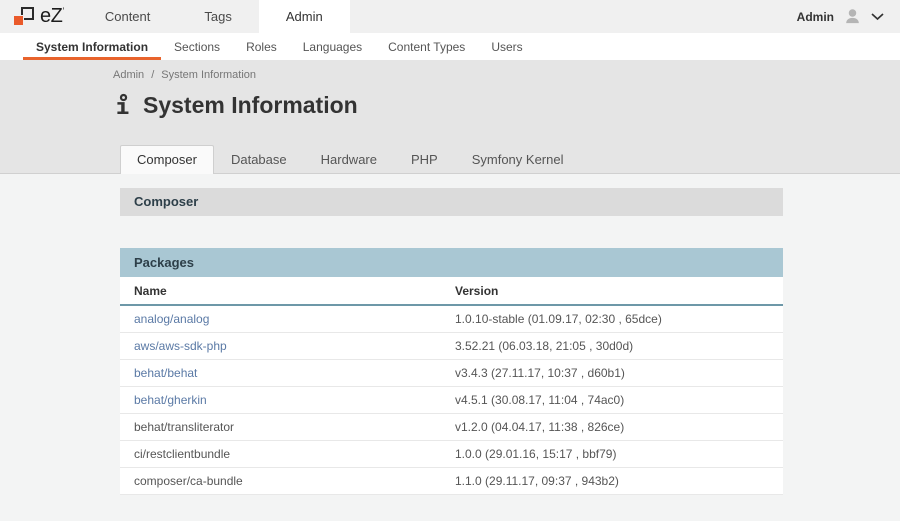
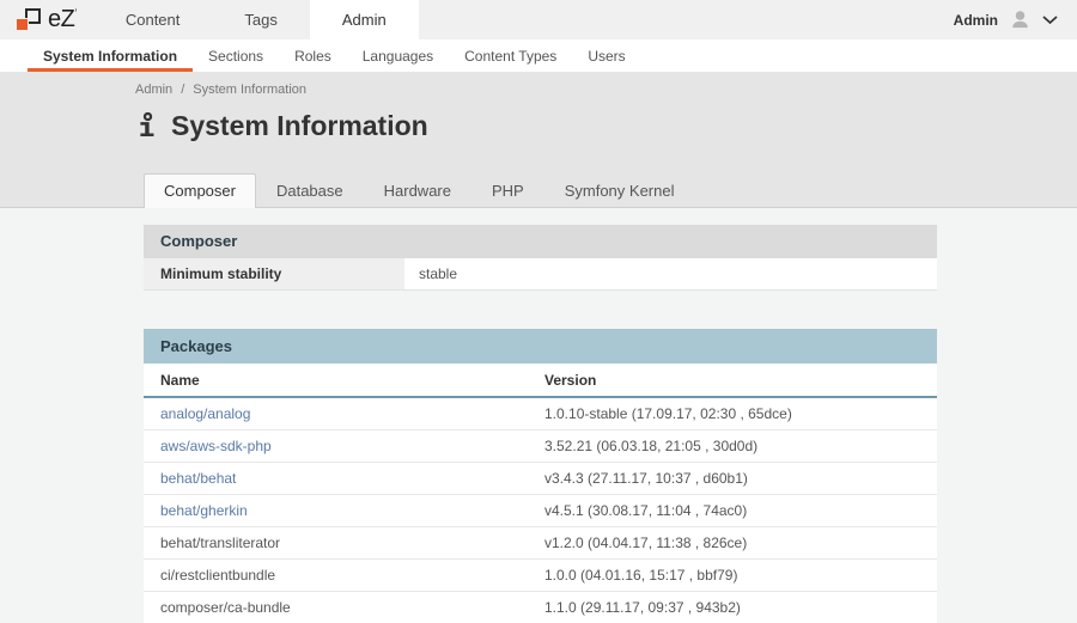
  eZ
  Content
  Tags
  Admin
  Admin
  System Information
  Sections
  Roles
  Languages
  Content Types
  Users
  Admin
  /
  System Information
  System Information
  Composer
  Database
  Hardware
  PHP
  Symfony Kernel
  Composer
+ Minimum stability
+ stable
  Packages
  Name
  Version
  analog/analog
- 1.0.10-stable (01.09.17, 02:30 , 65dce)
+ 1.0.10-stable (17.09.17, 02:30 , 65dce)
  aws/aws-sdk-php
  3.52.21 (06.03.18, 21:05 , 30d0d)
  behat/behat
  v3.4.3 (27.11.17, 10:37 , d60b1)
  behat/gherkin
  v4.5.1 (30.08.17, 11:04 , 74ac0)
  behat/transliterator
  v1.2.0 (04.04.17, 11:38 , 826ce)
  ci/restclientbundle
- 1.0.0 (29.01.16, 15:17 , bbf79)
+ 1.0.0 (04.01.16, 15:17 , bbf79)
  composer/ca-bundle
  1.1.0 (29.11.17, 09:37 , 943b2)
